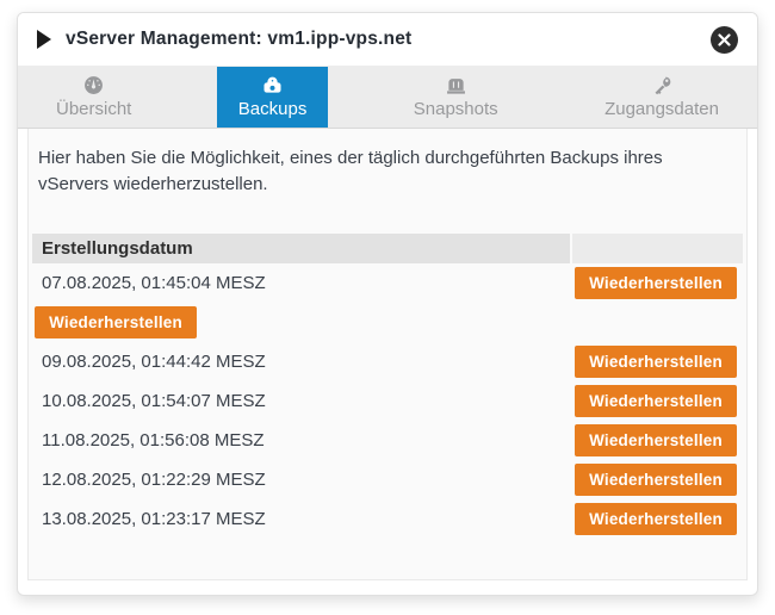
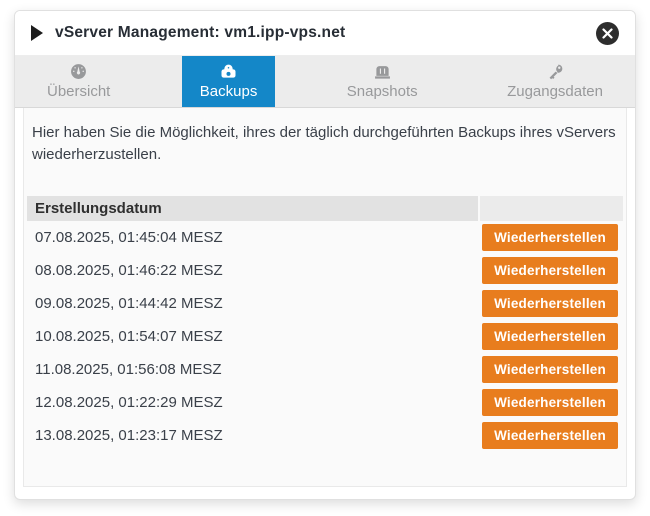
  vServer Management: vm1.ipp-vps.net
  Übersicht
  Backups
  Snapshots
  Zugangsdaten
- Hier haben Sie die Möglichkeit, eines der täglich durchgeführten Backups ihres vServers wiederherzustellen.
+ Hier haben Sie die Möglichkeit, ihres der täglich durchgeführten Backups ihres vServers wiederherzustellen.
  Erstellungsdatum
  07.08.2025, 01:45:04 MESZ
  Wiederherstellen
+ 08.08.2025, 01:46:22 MESZ
  Wiederherstellen
  09.08.2025, 01:44:42 MESZ
  Wiederherstellen
  10.08.2025, 01:54:07 MESZ
  Wiederherstellen
  11.08.2025, 01:56:08 MESZ
  Wiederherstellen
  12.08.2025, 01:22:29 MESZ
  Wiederherstellen
  13.08.2025, 01:23:17 MESZ
  Wiederherstellen
